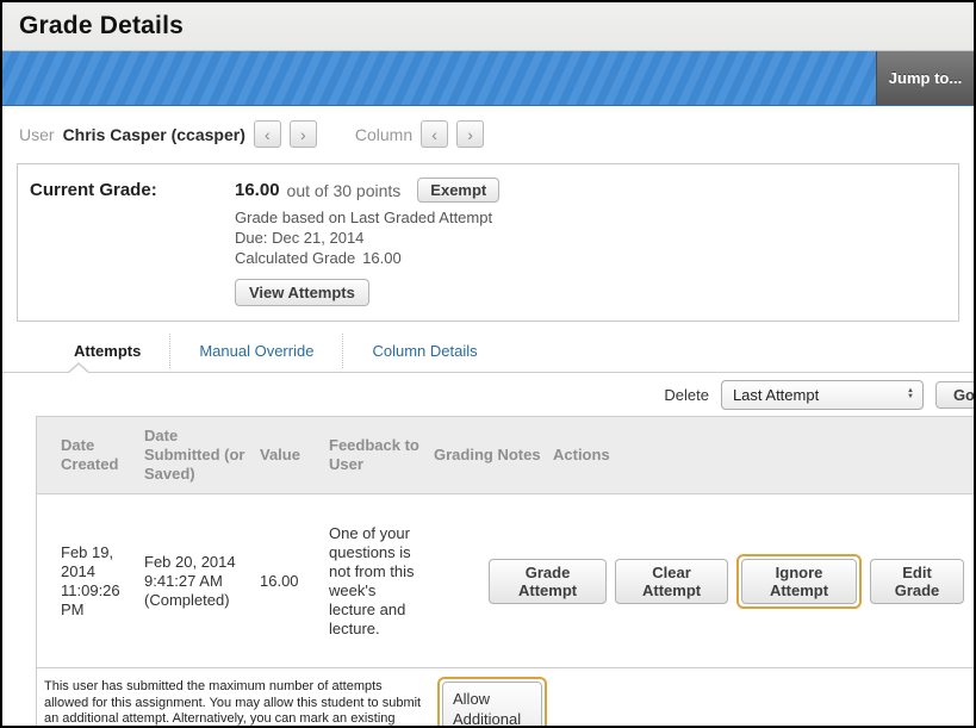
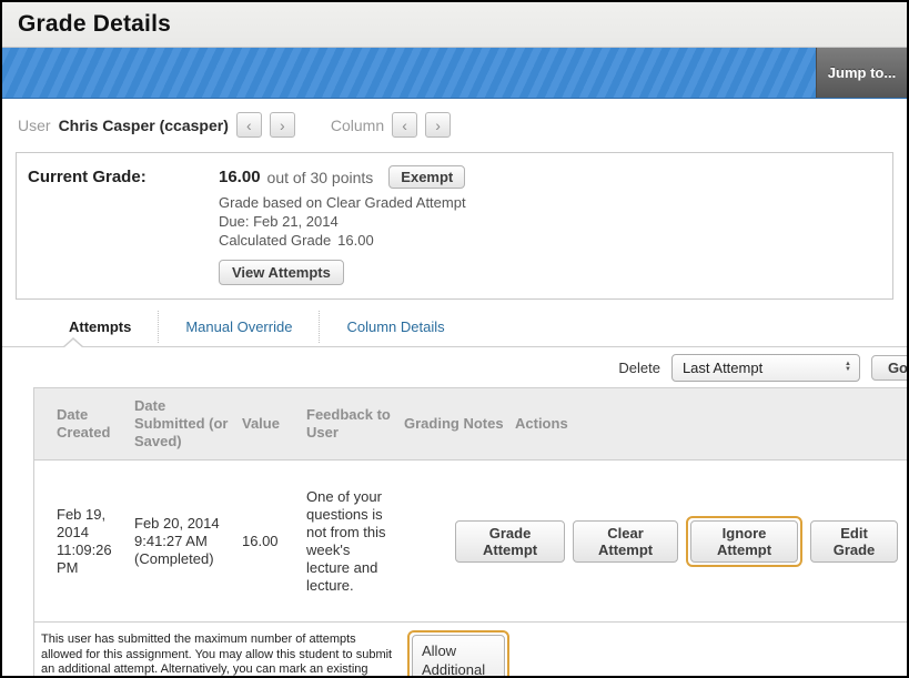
  Grade Details
  Jump to...
  User
  Chris Casper (ccasper)
  ‹
  ›
  Column
  ‹
  ›
  Current Grade:
  16.00
  out of 30 points
  Exempt
- Grade based on Last Graded Attempt
+ Grade based on Clear Graded Attempt
- Due: Dec 21, 2014
+ Due: Feb 21, 2014
  Calculated Grade 16.00
  View Attempts
  Attempts
  Manual Override
  Column Details
  Delete
  Last Attempt
  Go
  Date Created	Date Submitted (or Saved)	Value	Feedback to User	Grading Notes	Actions
  Feb 19, 2014 11:09:26 PM	Feb 20, 2014 9:41:27 AM (Completed)	16.00	One of your questions is not from this week's lecture and lecture.		Grade Attempt Clear Attempt Ignore Attempt Edit Grade
